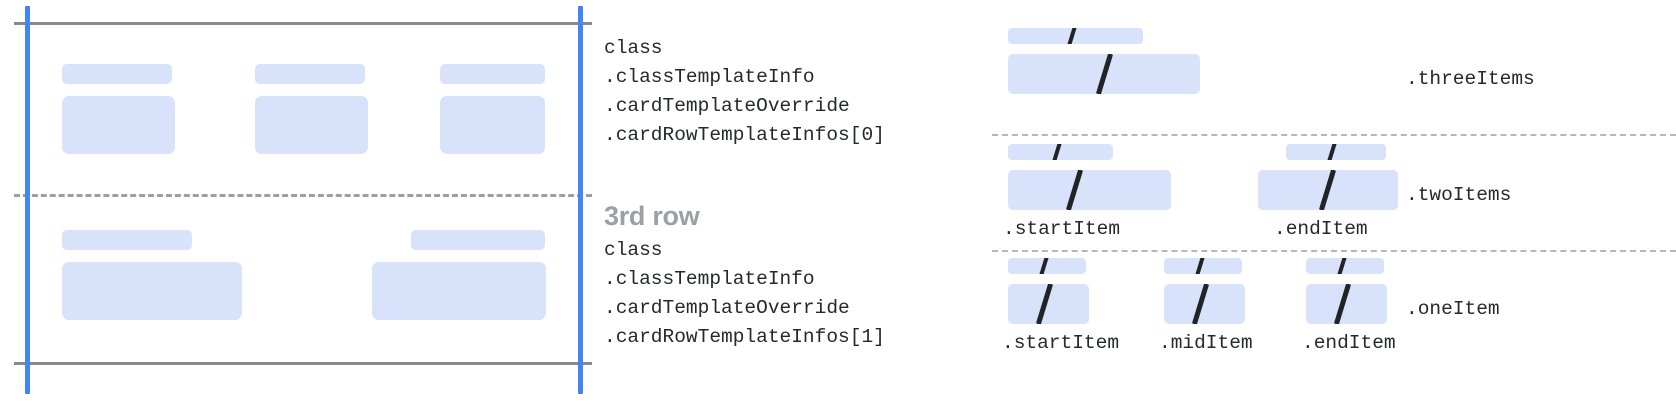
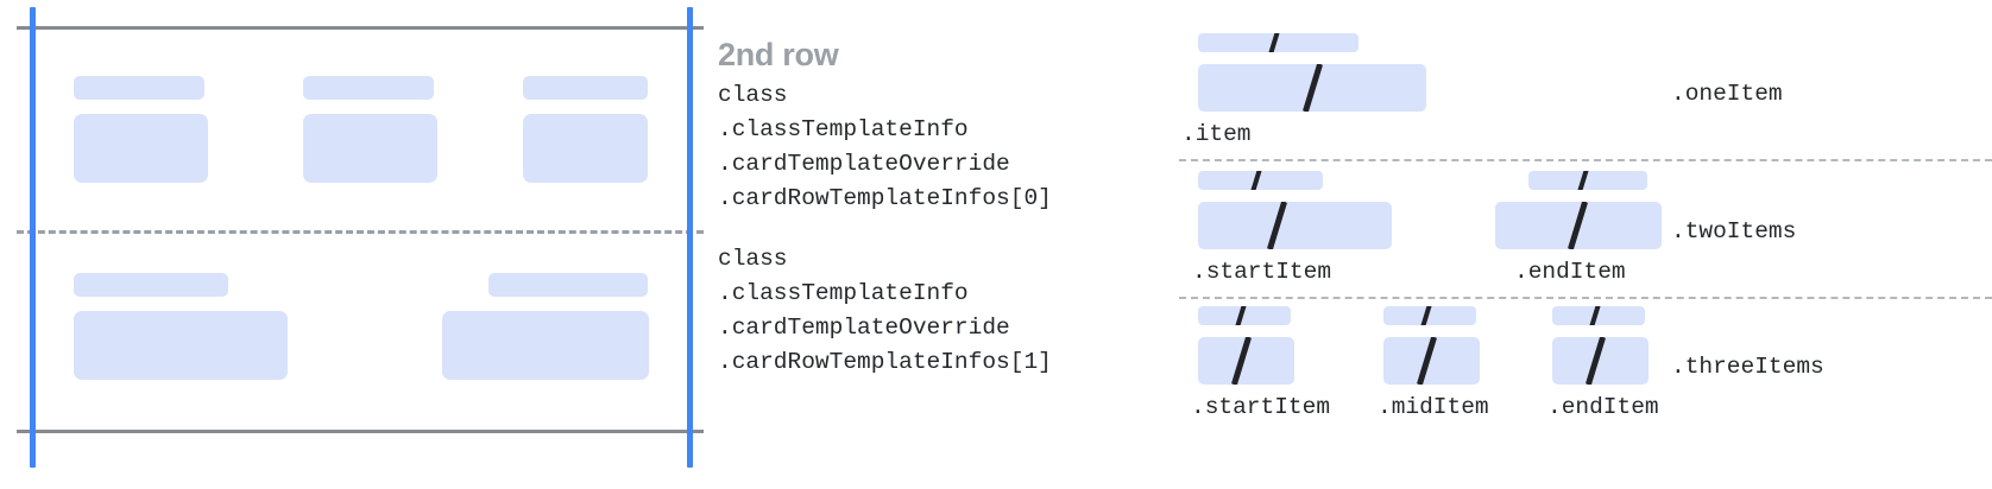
+ 2nd row
  class
  .classTemplateInfo
  .cardTemplateOverride
  .cardRowTemplateInfos[0]
- 3rd row
  class
  .classTemplateInfo
  .cardTemplateOverride
  .cardRowTemplateInfos[1]
+ .item
- .threeItems
+ .oneItem
  .startItem
  .endItem
  .twoItems
  .startItem
  .midItem
  .endItem
- .oneItem
+ .threeItems
